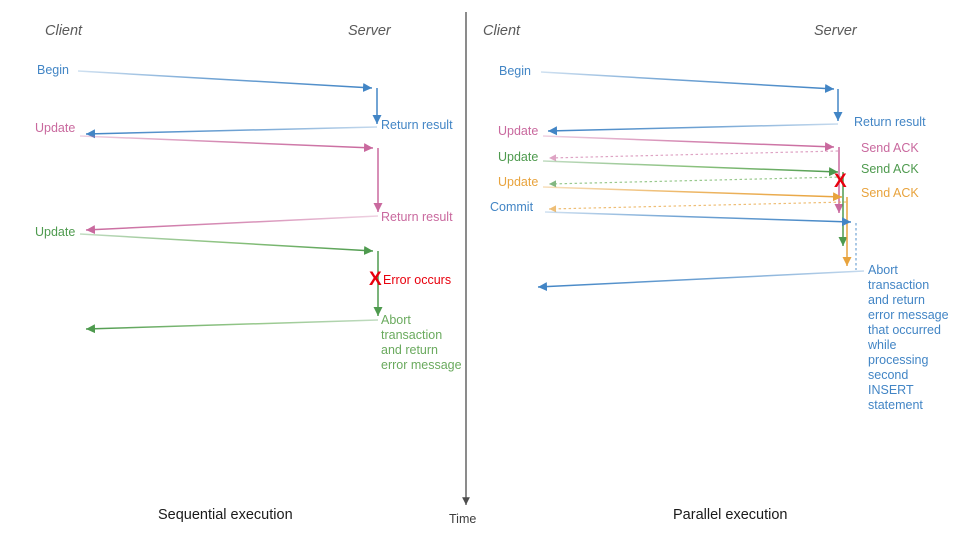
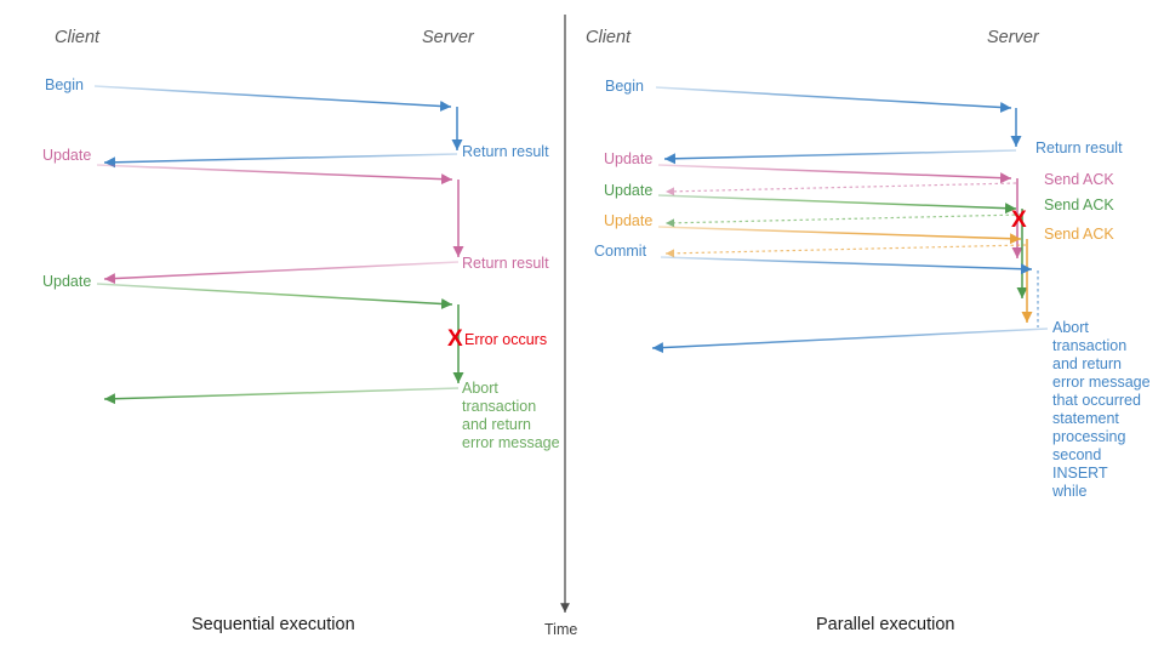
  Client
  Server
  Begin
  Update
  Update
  Return result
  Return result
  X
  Error occurs
  Abort
  transaction
  and return
  error message
  Sequential execution
  Time
  Client
  Server
  Begin
  Update
  Update
  Update
  Commit
  Return result
  Send ACK
  Send ACK
  Send ACK
  X
  Abort
  transaction
  and return
  error message
  that occurred
- while
+ statement
  processing
  second
  INSERT
- statement
+ while
  Parallel execution
